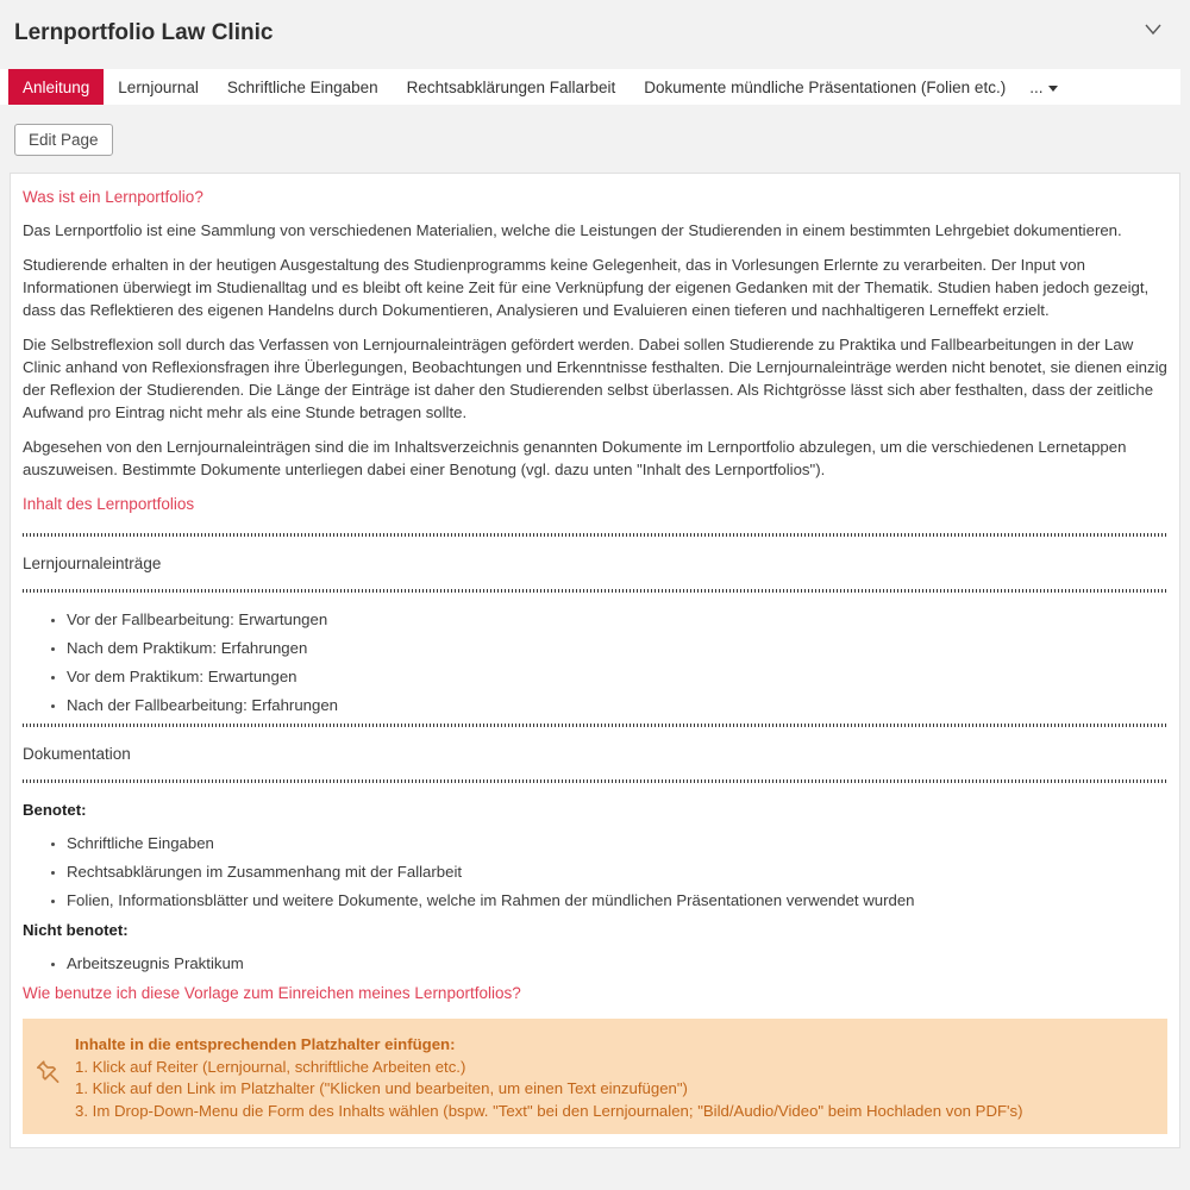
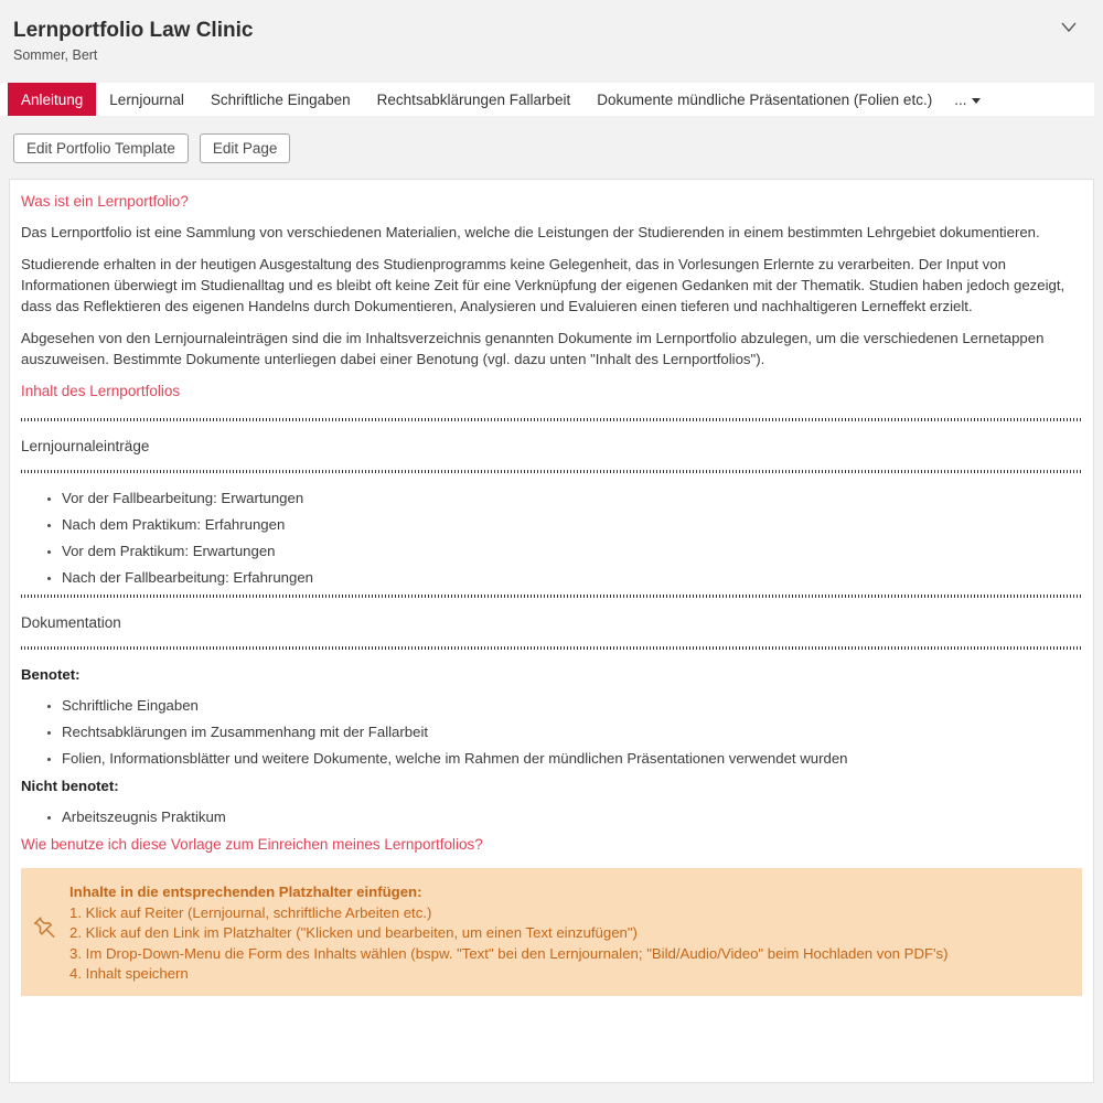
  Lernportfolio Law Clinic
+ Sommer, Bert
  Anleitung
  Lernjournal
  Schriftliche Eingaben
  Rechtsabklärungen Fallarbeit
  Dokumente mündliche Präsentationen (Folien etc.)
  ...
+ Edit Portfolio Template
  Edit Page
  Was ist ein Lernportfolio?
  Das Lernportfolio ist eine Sammlung von verschiedenen Materialien, welche die Leistungen der Studierenden in einem bestimmten Lehrgebiet dokumentieren.
  Studierende erhalten in der heutigen Ausgestaltung des Studienprogramms keine Gelegenheit, das in Vorlesungen Erlernte zu verarbeiten. Der Input von Informationen überwiegt im Studienalltag und es bleibt oft keine Zeit für eine Verknüpfung der eigenen Gedanken mit der Thematik. Studien haben jedoch gezeigt, dass das Reflektieren des eigenen Handelns durch Dokumentieren, Analysieren und Evaluieren einen tieferen und nachhaltigeren Lerneffekt erzielt.
- Die Selbstreflexion soll durch das Verfassen von Lernjournaleinträgen gefördert werden. Dabei sollen Studierende zu Praktika und Fallbearbeitungen in der Law Clinic anhand von Reflexionsfragen ihre Überlegungen, Beobachtungen und Erkenntnisse festhalten. Die Lernjournaleinträge werden nicht benotet, sie dienen einzig der Reflexion der Studierenden. Die Länge der Einträge ist daher den Studierenden selbst überlassen. Als Richtgrösse lässt sich aber festhalten, dass der zeitliche Aufwand pro Eintrag nicht mehr als eine Stunde betragen sollte.
  Abgesehen von den Lernjournaleinträgen sind die im Inhaltsverzeichnis genannten Dokumente im Lernportfolio abzulegen, um die verschiedenen Lernetappen auszuweisen. Bestimmte Dokumente unterliegen dabei einer Benotung (vgl. dazu unten "Inhalt des Lernportfolios").
  Inhalt des Lernportfolios
  Lernjournaleinträge
  Vor der Fallbearbeitung: Erwartungen
  Nach dem Praktikum: Erfahrungen
  Vor dem Praktikum: Erwartungen
  Nach der Fallbearbeitung: Erfahrungen
  Dokumentation
  Benotet:
  Schriftliche Eingaben
  Rechtsabklärungen im Zusammenhang mit der Fallarbeit
  Folien, Informationsblätter und weitere Dokumente, welche im Rahmen der mündlichen Präsentationen verwendet wurden
  Nicht benotet:
  Arbeitszeugnis Praktikum
  Wie benutze ich diese Vorlage zum Einreichen meines Lernportfolios?
  Inhalte in die entsprechenden Platzhalter einfügen:
  1. Klick auf Reiter (Lernjournal, schriftliche Arbeiten etc.)
- 1. Klick auf den Link im Platzhalter ("Klicken und bearbeiten, um einen Text einzufügen")
+ 2. Klick auf den Link im Platzhalter ("Klicken und bearbeiten, um einen Text einzufügen")
  3. Im Drop-Down-Menu die Form des Inhalts wählen (bspw. "Text" bei den Lernjournalen; "Bild/Audio/Video" beim Hochladen von PDF's)
+ 4. Inhalt speichern
